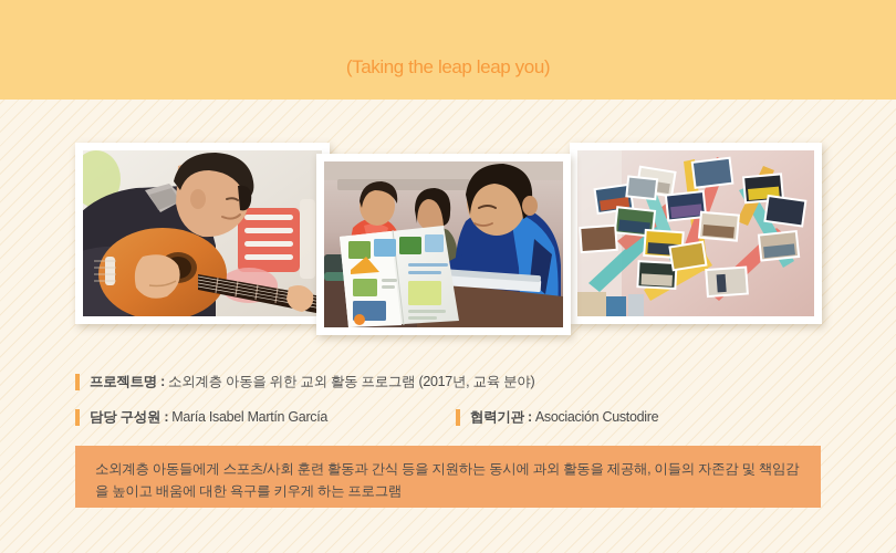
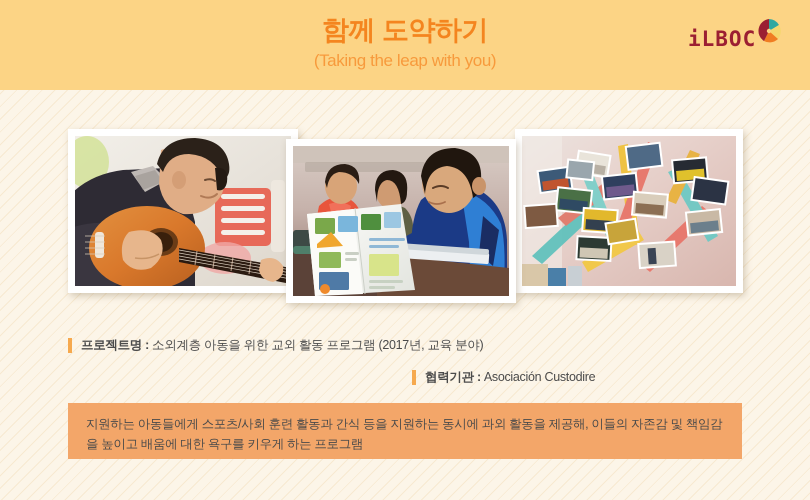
+ 함께 도약하기
- (Taking the leap leap you)
+ (Taking the leap with you)
+ iLBOC
  프로젝트명 :
  소외계층 아동을 위한 교외 활동 프로그램 (2017년, 교육 분야)
- 담당 구성원 :
- María Isabel Martín García
  협력기관 :
  Asociación Custodire
- 소외계층 아동들에게 스포츠/사회 훈련 활동과 간식 등을 지원하는 동시에 과외 활동을 제공해, 이들의 자존감 및 책임감을 높이고 배움에 대한 욕구를 키우게 하는 프로그램
+ 지원하는 아동들에게 스포츠/사회 훈련 활동과 간식 등을 지원하는 동시에 과외 활동을 제공해, 이들의 자존감 및 책임감을 높이고 배움에 대한 욕구를 키우게 하는 프로그램
